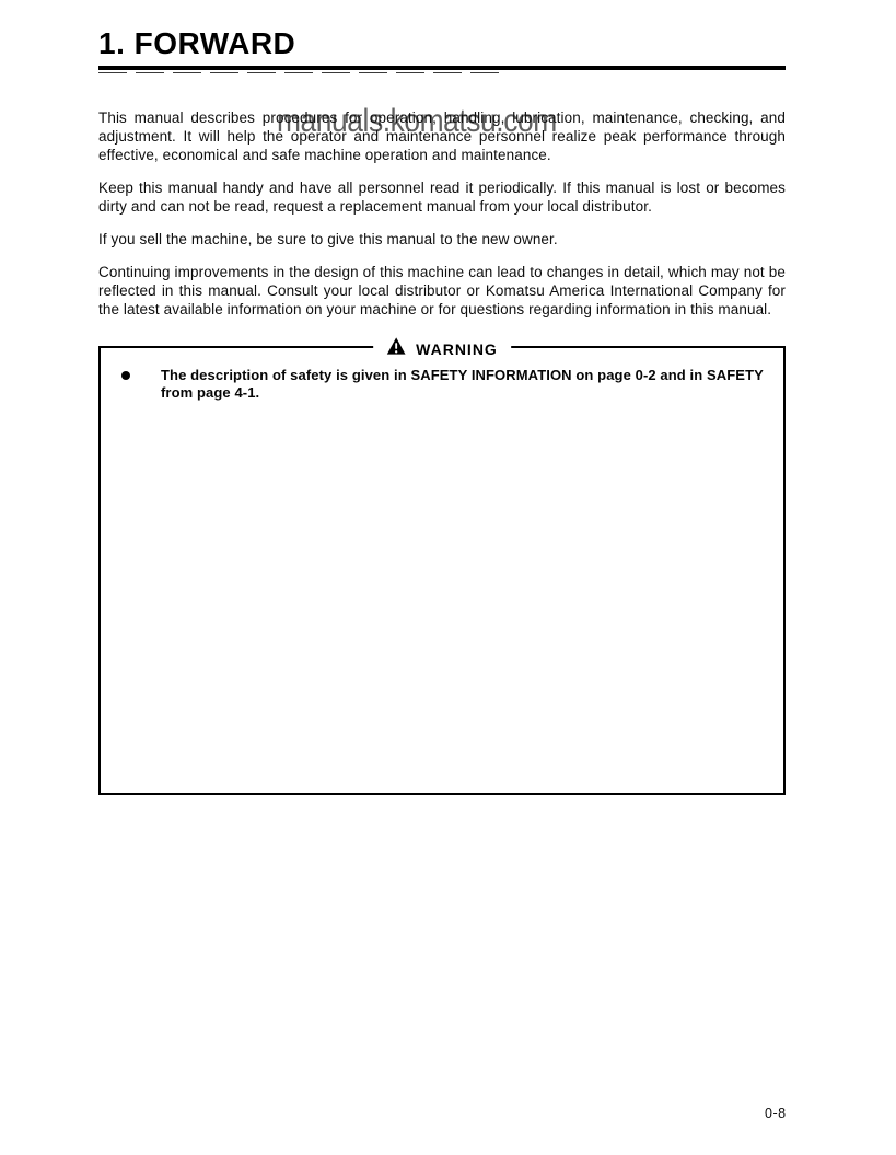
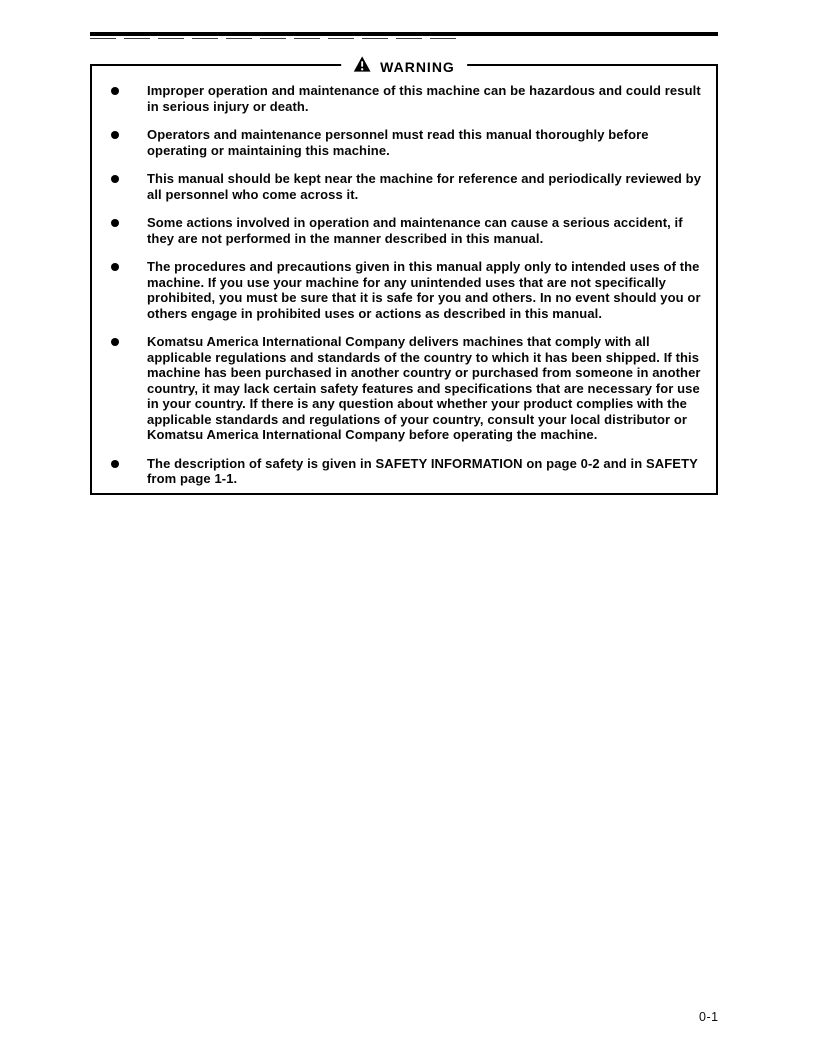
- manuals.komatsu.com
- 1. FORWARD
- This manual describes procedures for operation, handling, lubrication, maintenance, checking, and adjustment. It will help the operator and maintenance personnel realize peak performance through effective, economical and safe machine operation and maintenance.
- Keep this manual handy and have all personnel read it periodically. If this manual is lost or becomes dirty and can not be read, request a replacement manual from your local distributor.
- If you sell the machine, be sure to give this manual to the new owner.
- Continuing improvements in the design of this machine can lead to changes in detail, which may not be reflected in this manual. Consult your local distributor or Komatsu America International Company for the latest available information on your machine or for questions regarding information in this manual.
  WARNING
+ Improper operation and maintenance of this machine can be hazardous and could result in serious injury or death.
+ Operators and maintenance personnel must read this manual thoroughly before operating or maintaining this machine.
+ This manual should be kept near the machine for reference and periodically reviewed by all personnel who come across it.
+ Some actions involved in operation and maintenance can cause a serious accident, if they are not performed in the manner described in this manual.
+ The procedures and precautions given in this manual apply only to intended uses of the machine. If you use your machine for any unintended uses that are not specifically prohibited, you must be sure that it is safe for you and others. In no event should you or others engage in prohibited uses or actions as described in this manual.
+ Komatsu America International Company delivers machines that comply with all applicable regulations and standards of the country to which it has been shipped. If this machine has been purchased in another country or purchased from someone in another country, it may lack certain safety features and specifications that are necessary for use in your country. If there is any question about whether your product complies with the applicable standards and regulations of your country, consult your local distributor or Komatsu America International Company before operating the machine.
- The description of safety is given in SAFETY INFORMATION on page 0-2 and in SAFETY from page 4-1.
+ The description of safety is given in SAFETY INFORMATION on page 0-2 and in SAFETY from page 1-1.
- 0-8
+ 0-1
